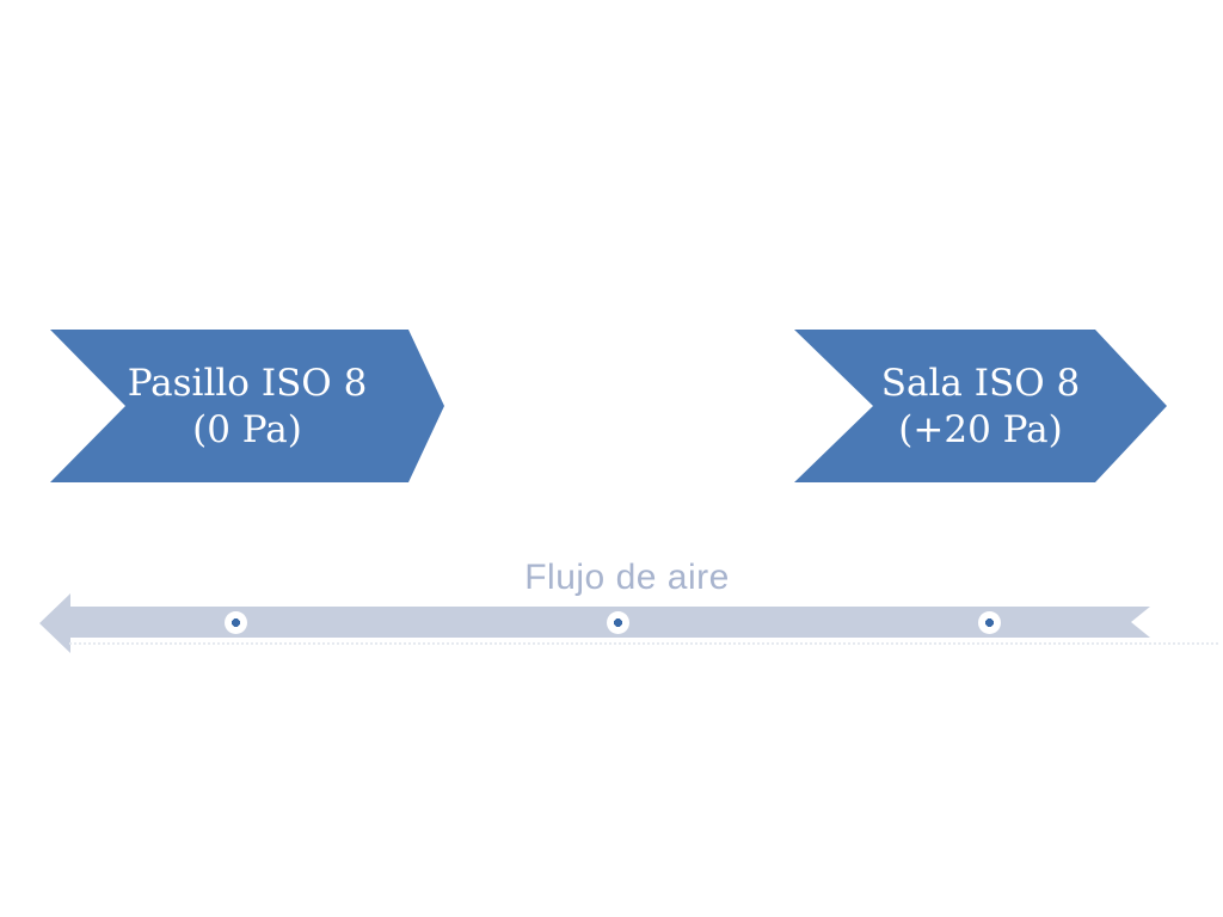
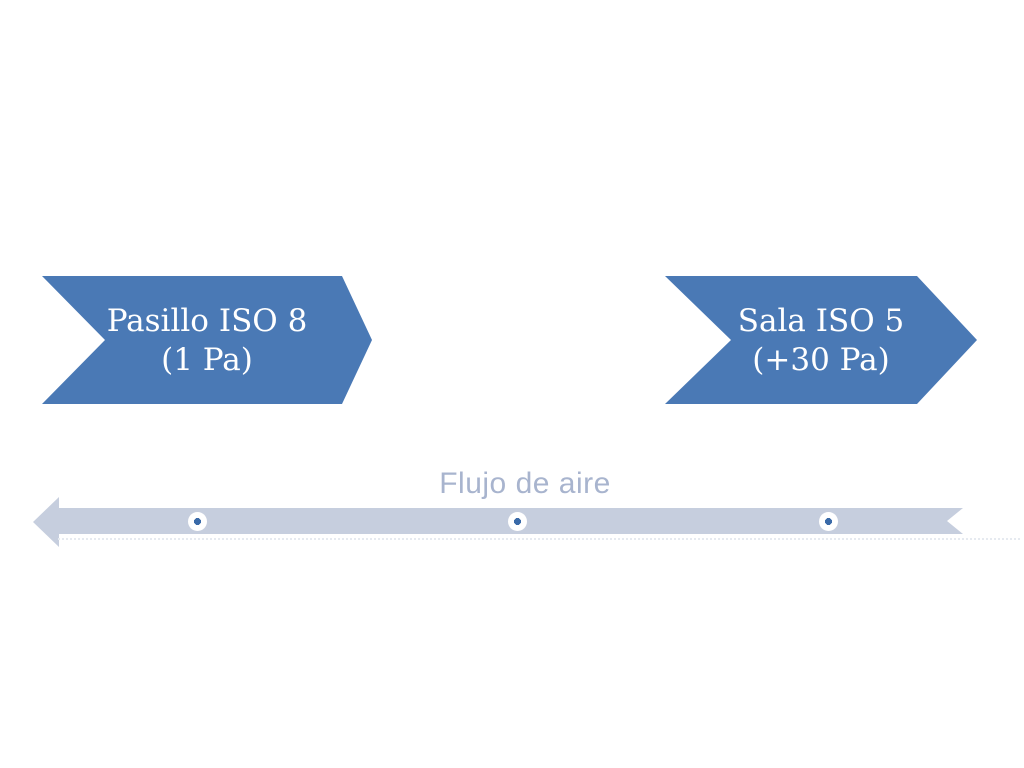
  Pasillo ISO 8
- (0 Pa)
+ (1 Pa)
- Sala ISO 8
+ Sala ISO 5
- (+20 Pa)
+ (+30 Pa)
  Flujo de aire
